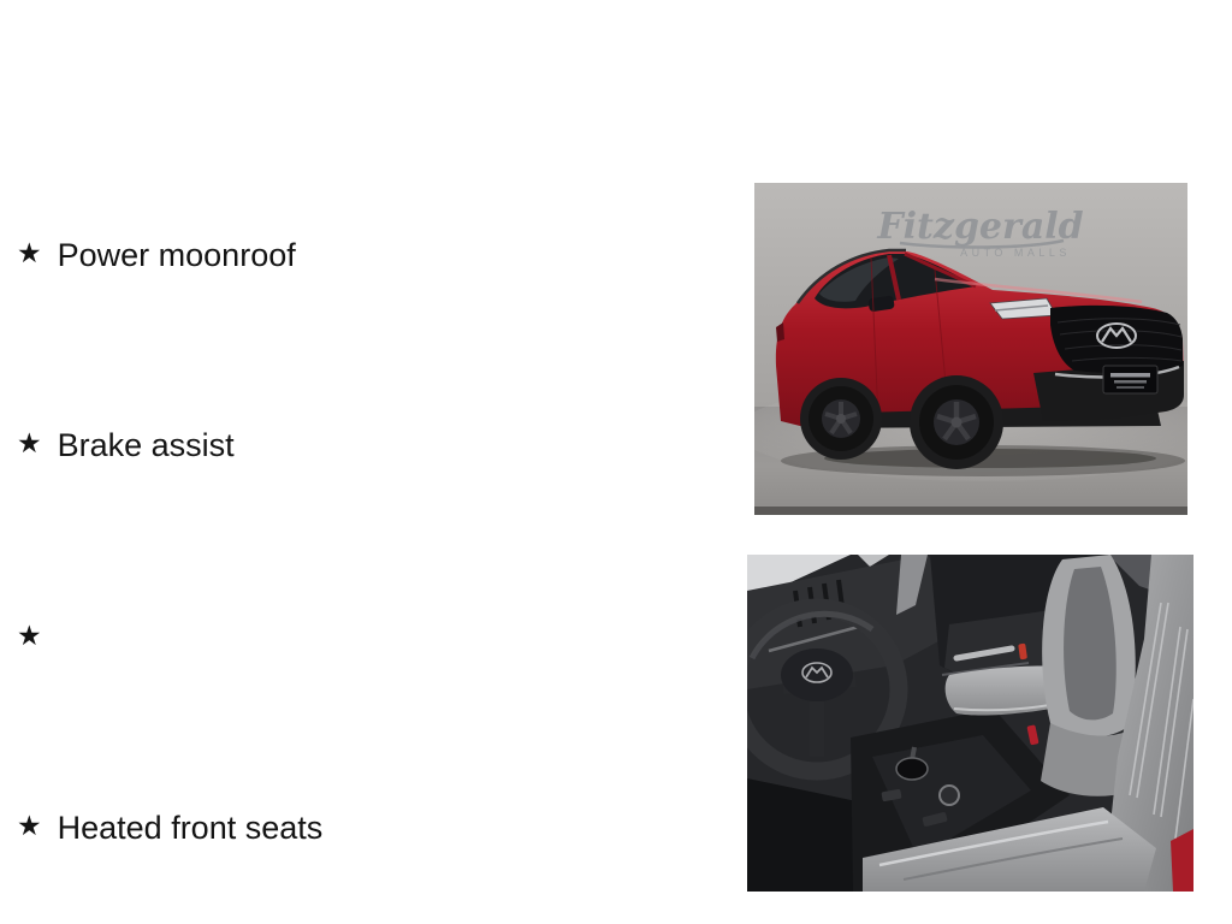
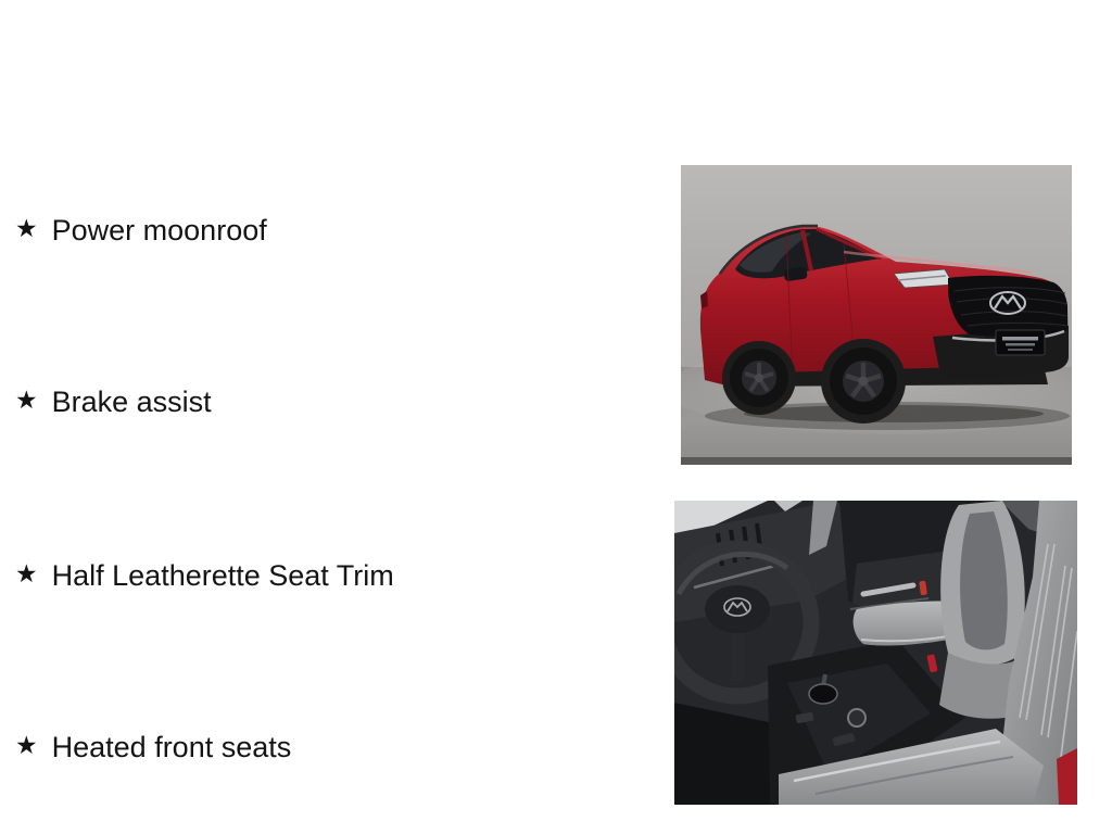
  ★
  Power moonroof
  ★
  Brake assist
  ★
+ Half Leatherette Seat Trim
  ★
  Heated front seats
- Fitzgerald
- AUTO MALLS
